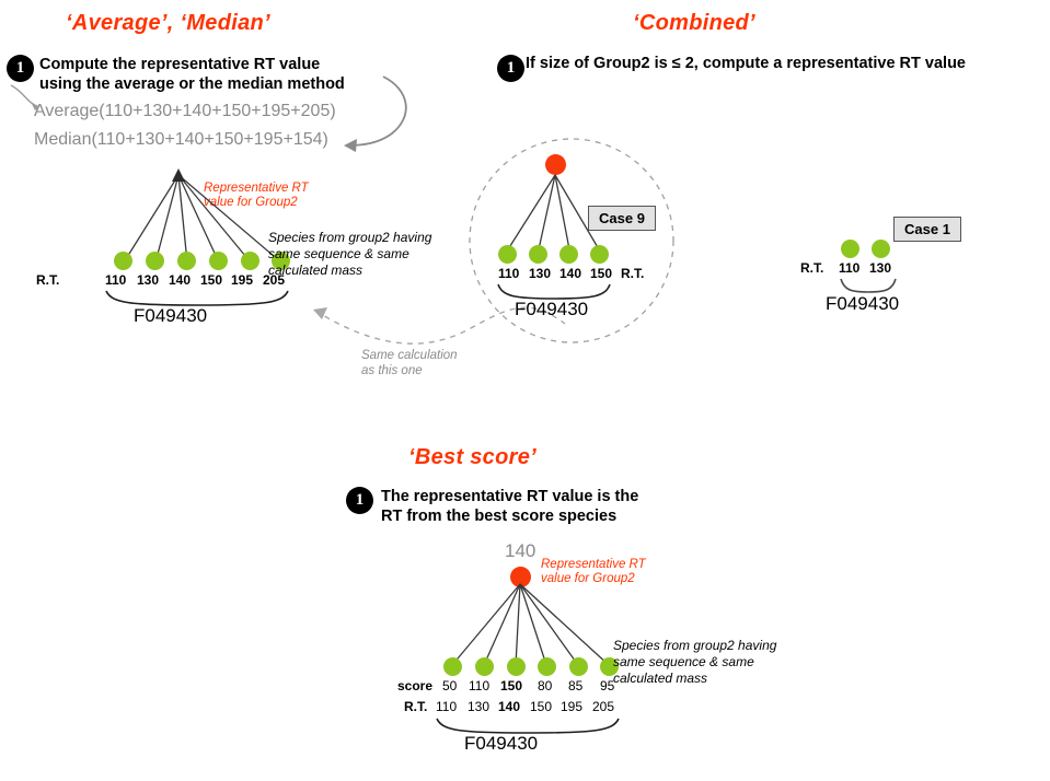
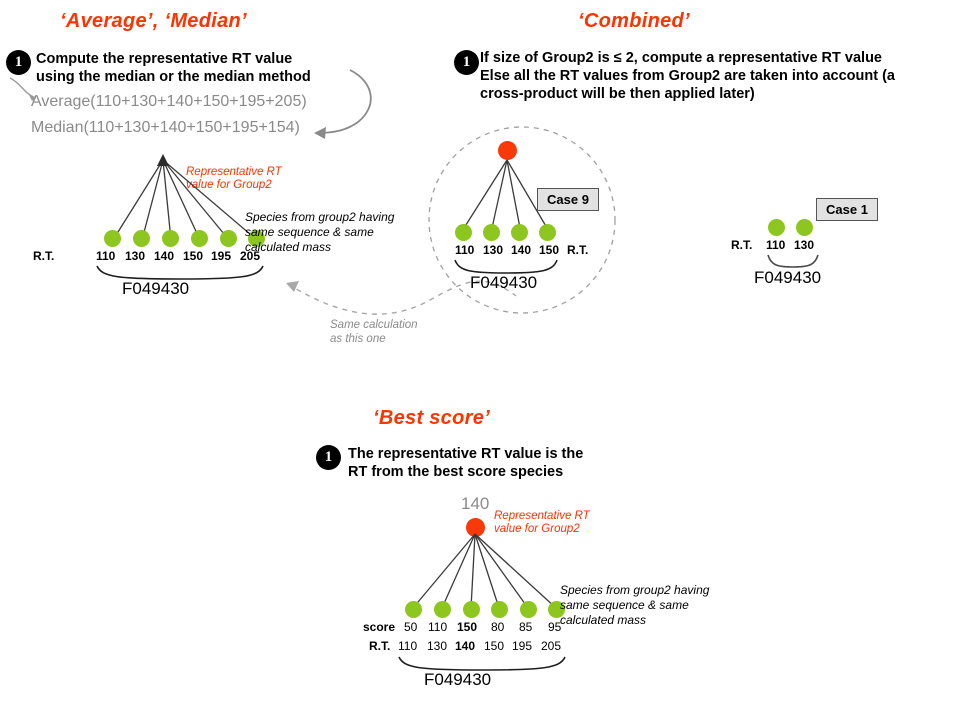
  ‘Average’, ‘Median’
  1
  Compute the representative RT value
- using the average or the median method
+ using the median or the median method
  Average(110+130+140+150+195+205)
  Median(110+130+140+150+195+154)
  Representative RT
  value for Group2
  R.T.
  110
  130
  140
  150
  195
  205
  F049430
  Species from group2 having
  same sequence & same
  calculated mass
  ‘Combined’
  1
  If size of Group2 is ≤ 2, compute a representative RT value
+ Else all the RT values from Group2 are taken into account (a
+ cross-product will be then applied later)
  Same calculation
  as this one
  110
  130
  140
  150
  R.T.
  F049430
  Case 9
  R.T.
  110
  130
  F049430
  Case 1
  ‘Best score’
  1
  The representative RT value is the
  RT from the best score species
  140
  Representative RT
  value for Group2
  score
  50
  110
  150
  80
  85
  95
  R.T.
  110
  130
  140
  150
  195
  205
  F049430
  Species from group2 having
  same sequence & same
  calculated mass
